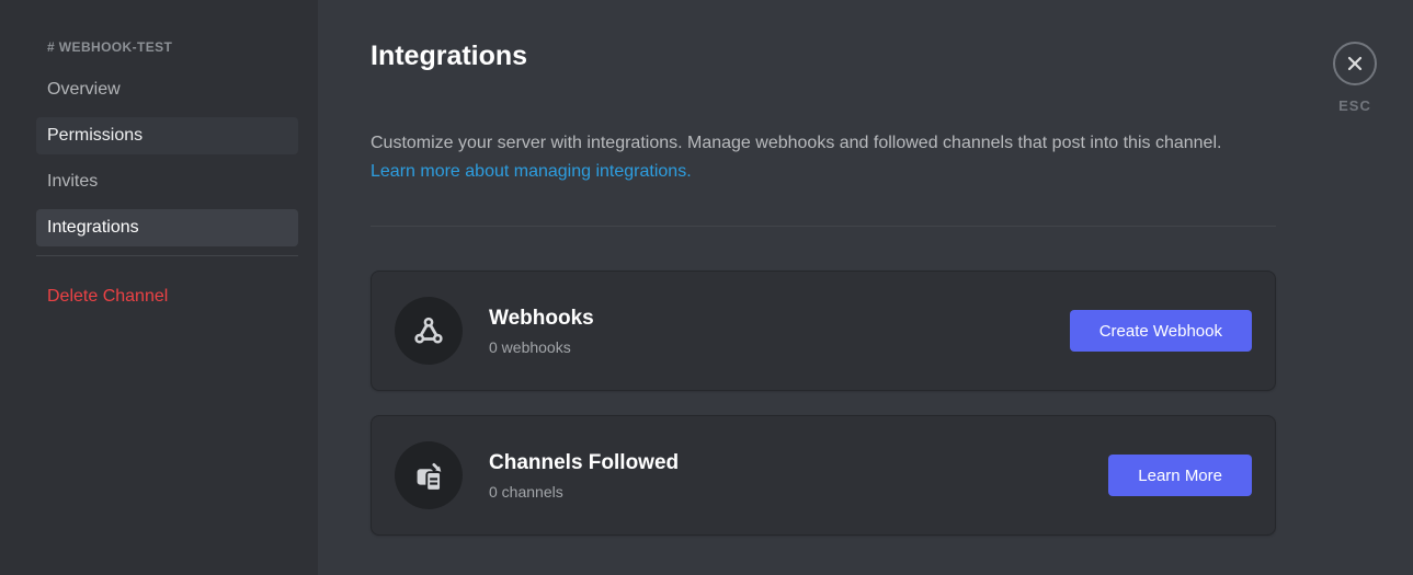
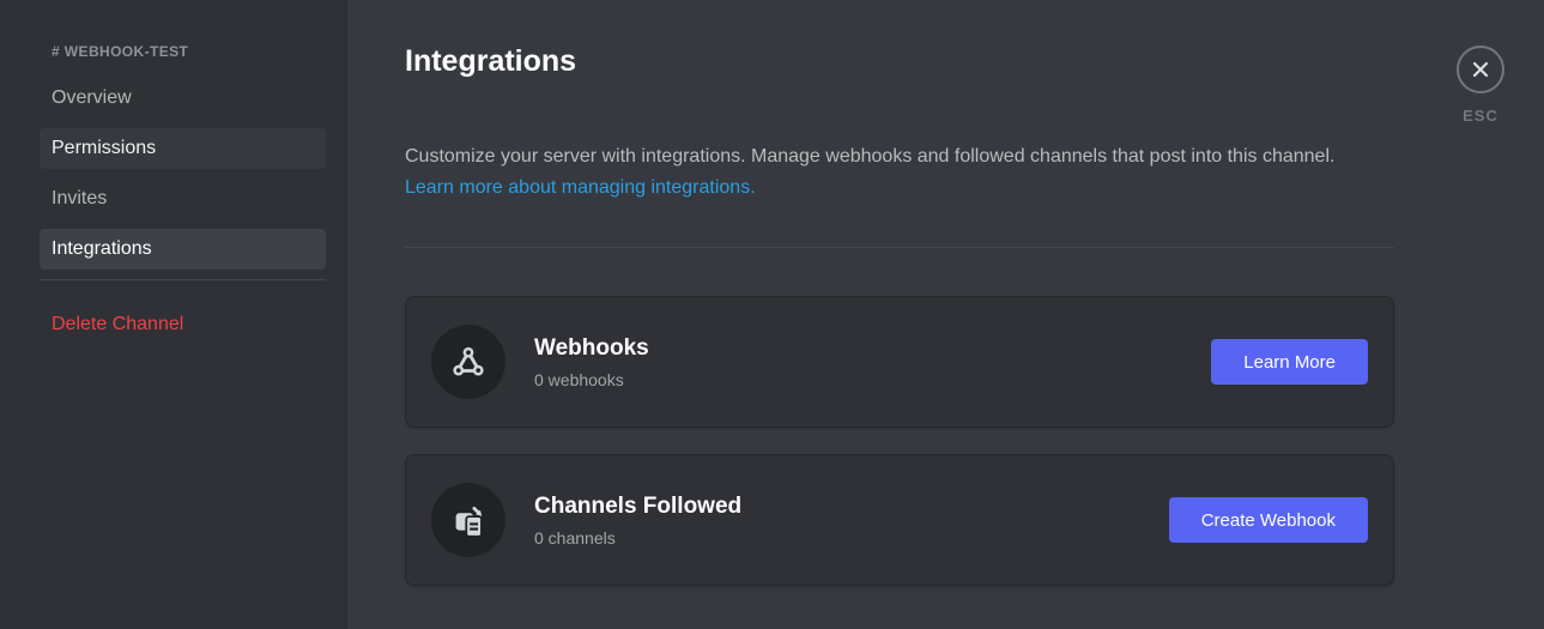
  # WEBHOOK-TEST
  Overview
  Permissions
  Invites
  Integrations
  Delete Channel
  Integrations
  Customize your server with integrations. Manage webhooks and followed channels that post into this channel.
  Learn more about managing integrations.
  Webhooks
  0 webhooks
- Create Webhook
+ Learn More
  Channels Followed
  0 channels
- Learn More
+ Create Webhook
  ESC
